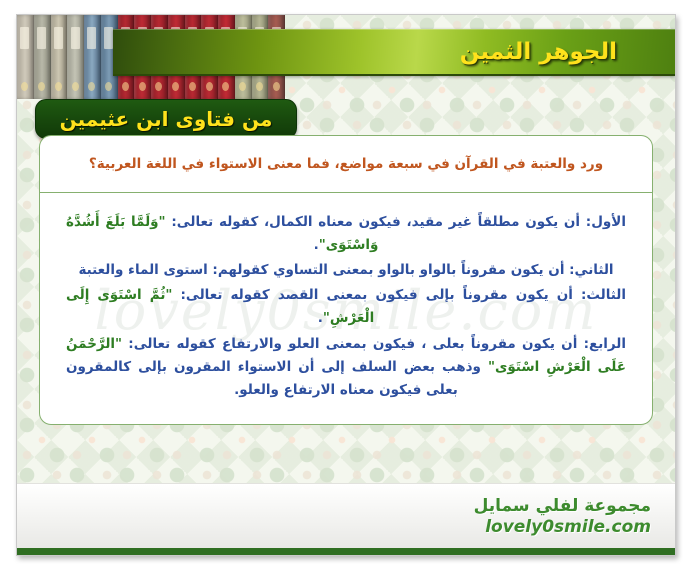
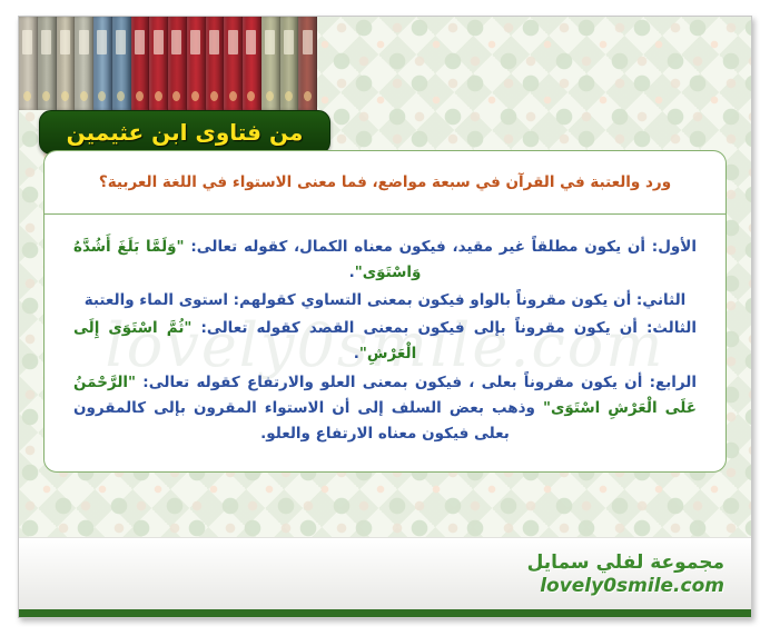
- الجوهر الثمين
  من فتاوى ابن عثيمين
  ورد والعتبة في القرآن في سبعة مواضع، فما معنى الاستواء في اللغة العربية؟
  lovely0smile.com
  الأول: أن يكون مطلقاً غير مقيد، فيكون معناه الكمال، كقوله تعالى: "وَلَمَّا بَلَغَ أَشُدَّهُ وَاسْتَوَى".
- الثاني: أن يكون مقروناً بالواو بالواو بمعنى التساوي كقولهم: استوى الماء والعتبة
+ الثاني: أن يكون مقروناً بالواو فيكون بمعنى التساوي كقولهم: استوى الماء والعتبة
  الثالث: أن يكون مقروناً بإلى فيكون بمعنى القصد كقوله تعالى: "ثُمَّ اسْتَوَى إِلَى الْعَرْشِ".
  الرابع: أن يكون مقروناً بعلى ، فيكون بمعنى العلو والارتفاع كقوله تعالى: "الرَّحْمَنُ عَلَى الْعَرْشِ اسْتَوَى" وذهب بعض السلف إلى أن الاستواء المقرون بإلى كالمقرون بعلى فيكون معناه الارتفاع والعلو.
  مجموعة لفلي سمايل
  lovely0smile.com
